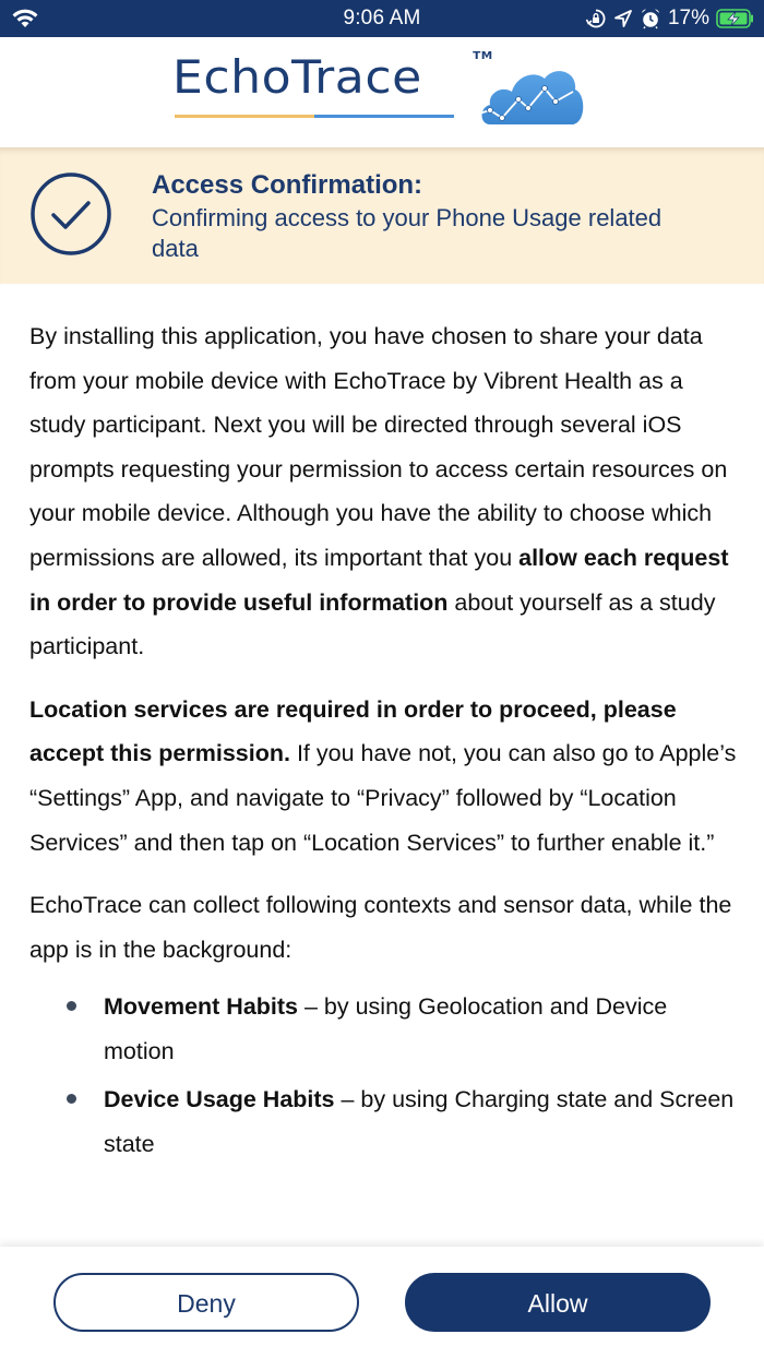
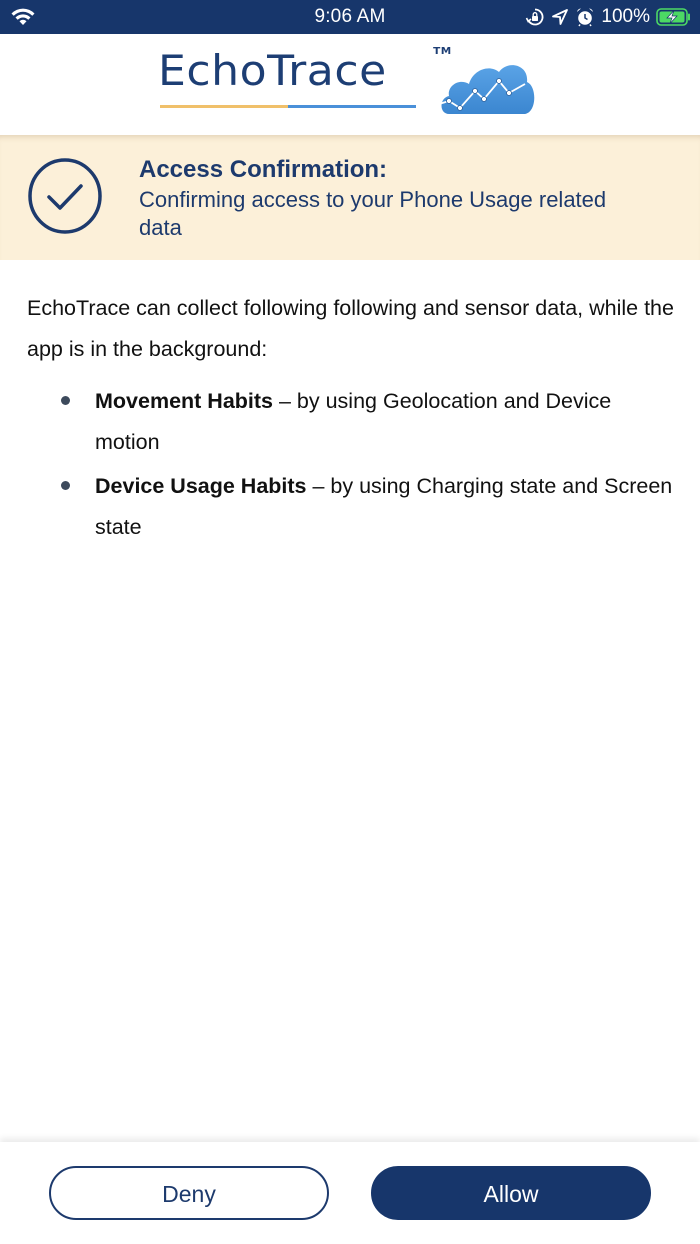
  9:06 AM
- 17%
+ 100%
  EchoTrace
  TM
  Access Confirmation:
  Confirming access to your Phone Usage related data
- By installing this application, you have chosen to share your data from your mobile device with EchoTrace by Vibrent Health as a study participant. Next you will be directed through several iOS prompts requesting your permission to access certain resources on your mobile device. Although you have the ability to choose which permissions are allowed, its important that you allow each request in order to provide useful information about yourself as a study participant.
- Location services are required in order to proceed, please accept this permission. If you have not, you can also go to Apple’s “Settings” App, and navigate to “Privacy” followed by “Location Services” and then tap on “Location Services” to further enable it.”
- EchoTrace can collect following contexts and sensor data, while the app is in the background:
+ EchoTrace can collect following following and sensor data, while the app is in the background:
  Movement Habits – by using Geolocation and Device motion
  Device Usage Habits – by using Charging state and Screen state
  Deny
  Allow
